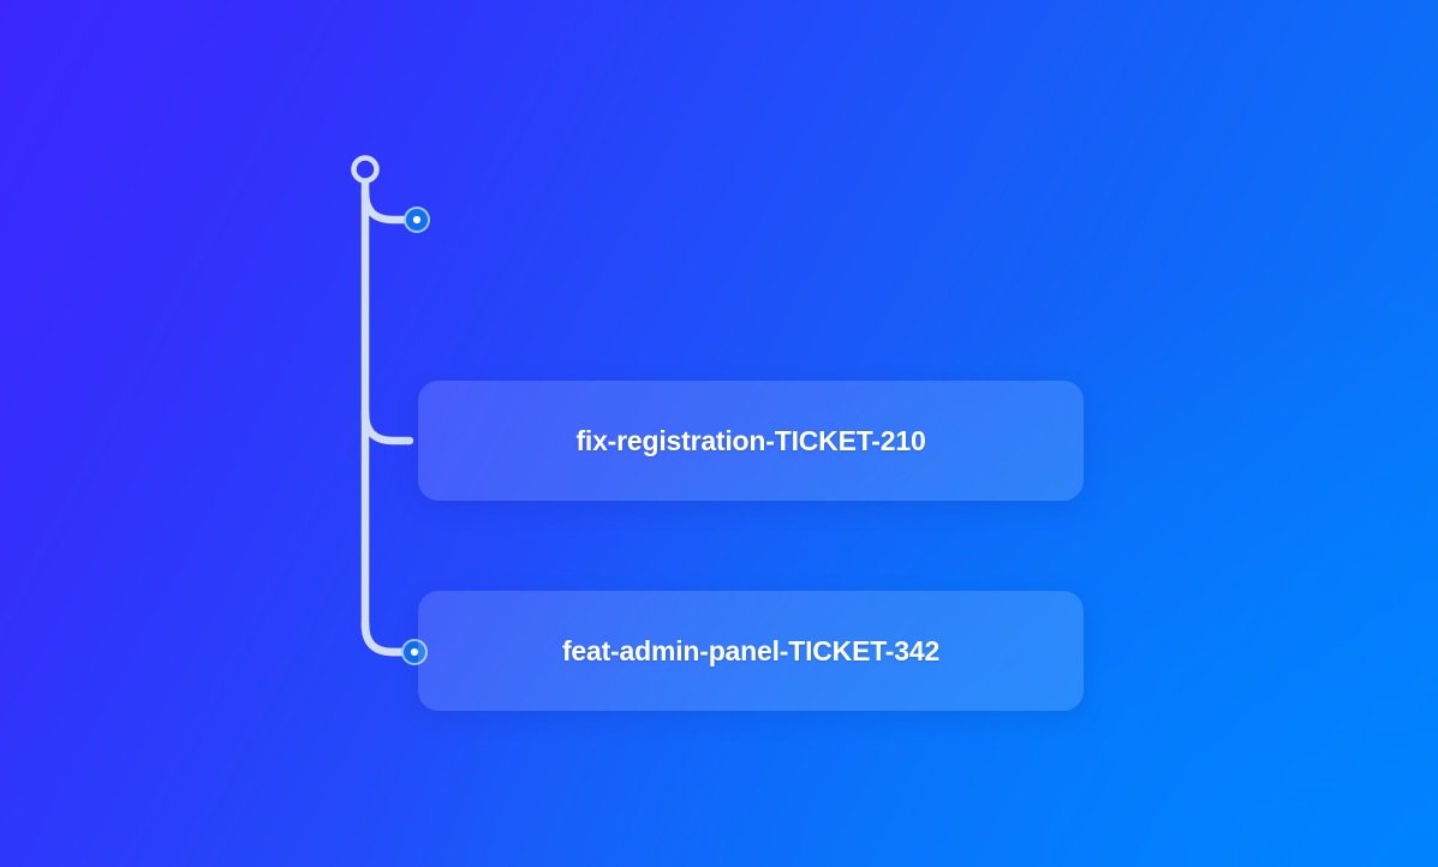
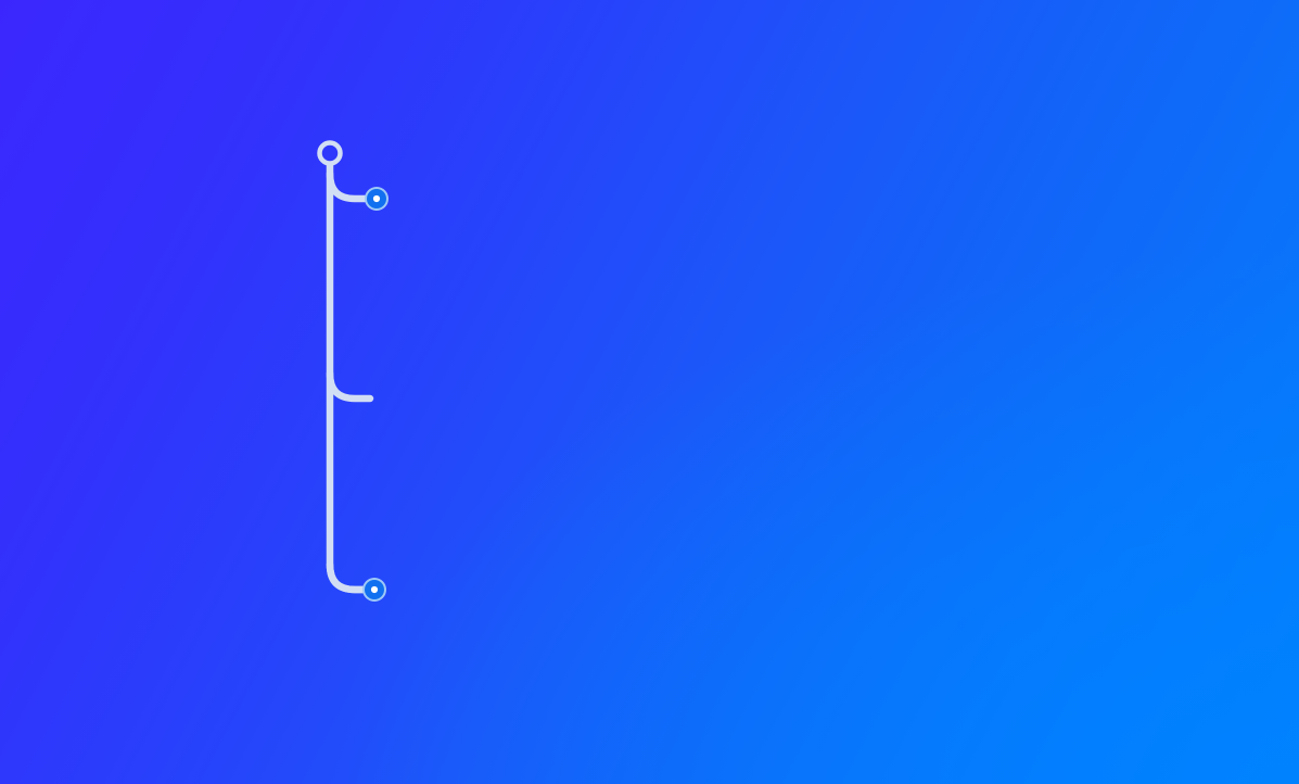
- fix-registration-TICKET-210
- feat-admin-panel-TICKET-342
